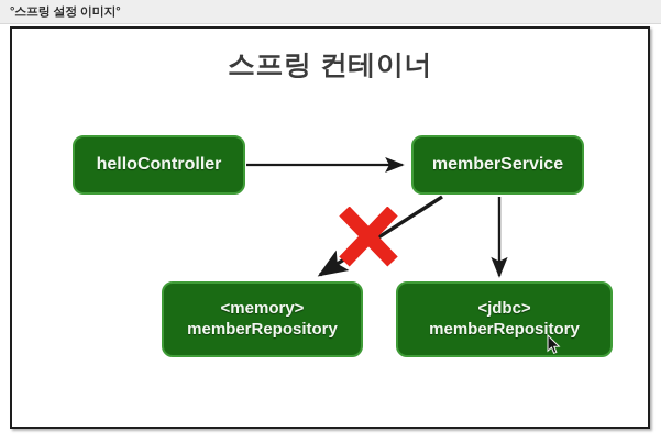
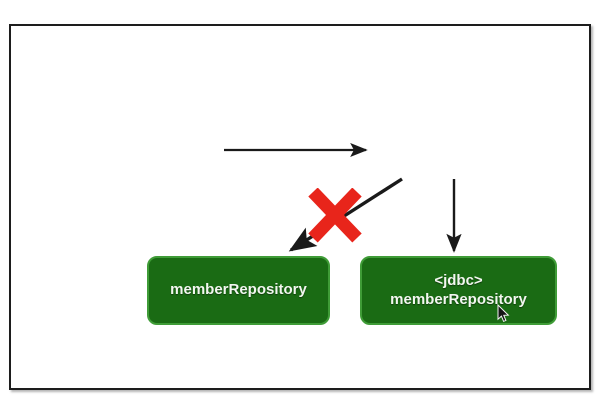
- °스프링 설정 이미지°
- 스프링 컨테이너
- helloController
- memberService
- <memory>
  memberRepository
  <jdbc>
  memberRepository
